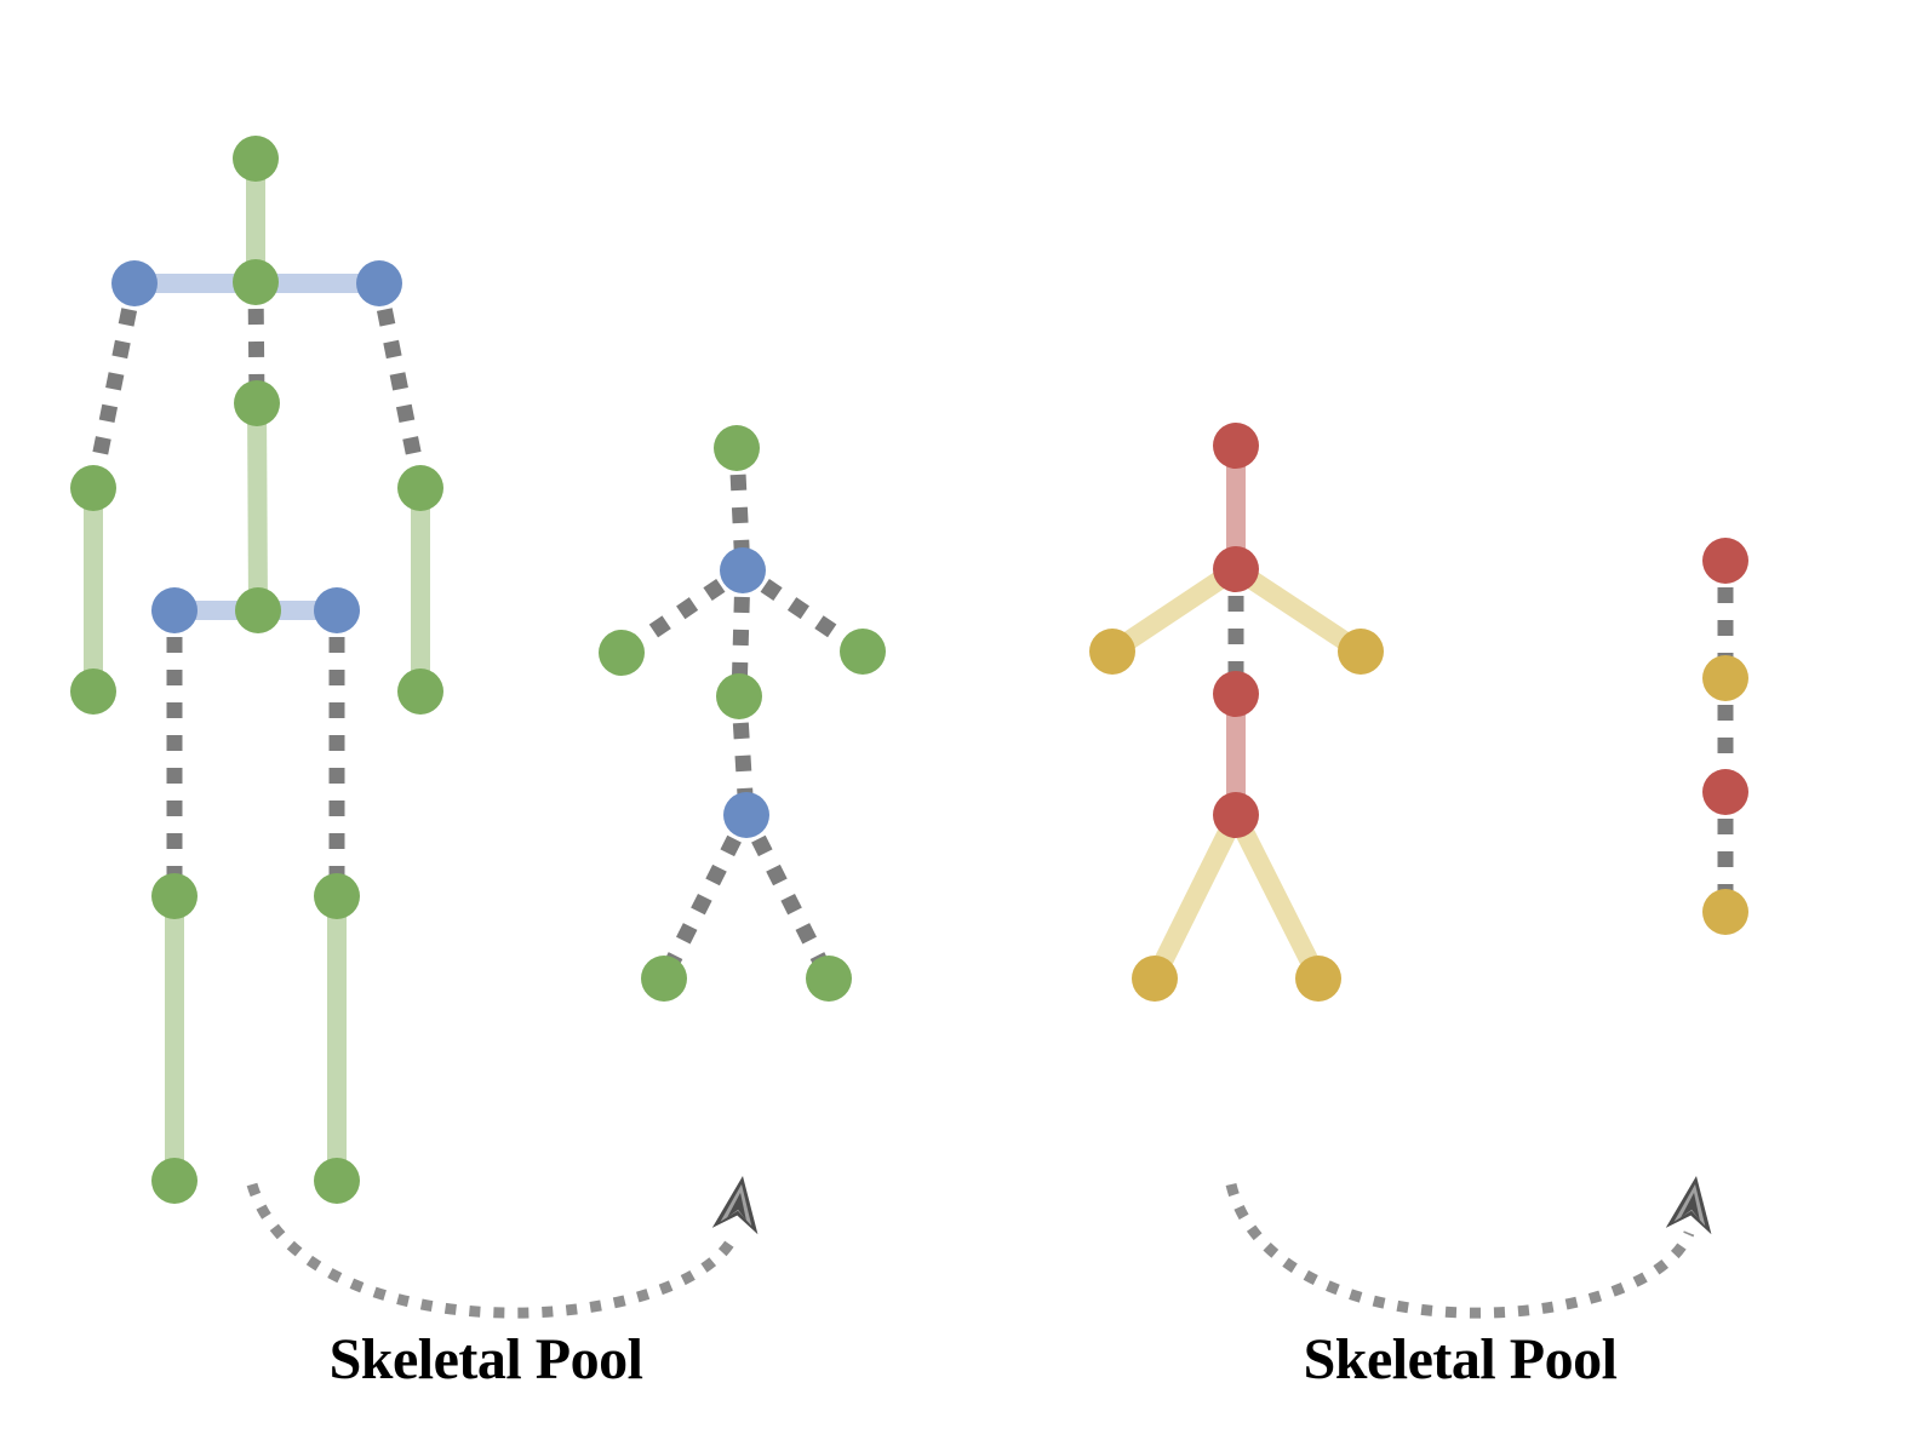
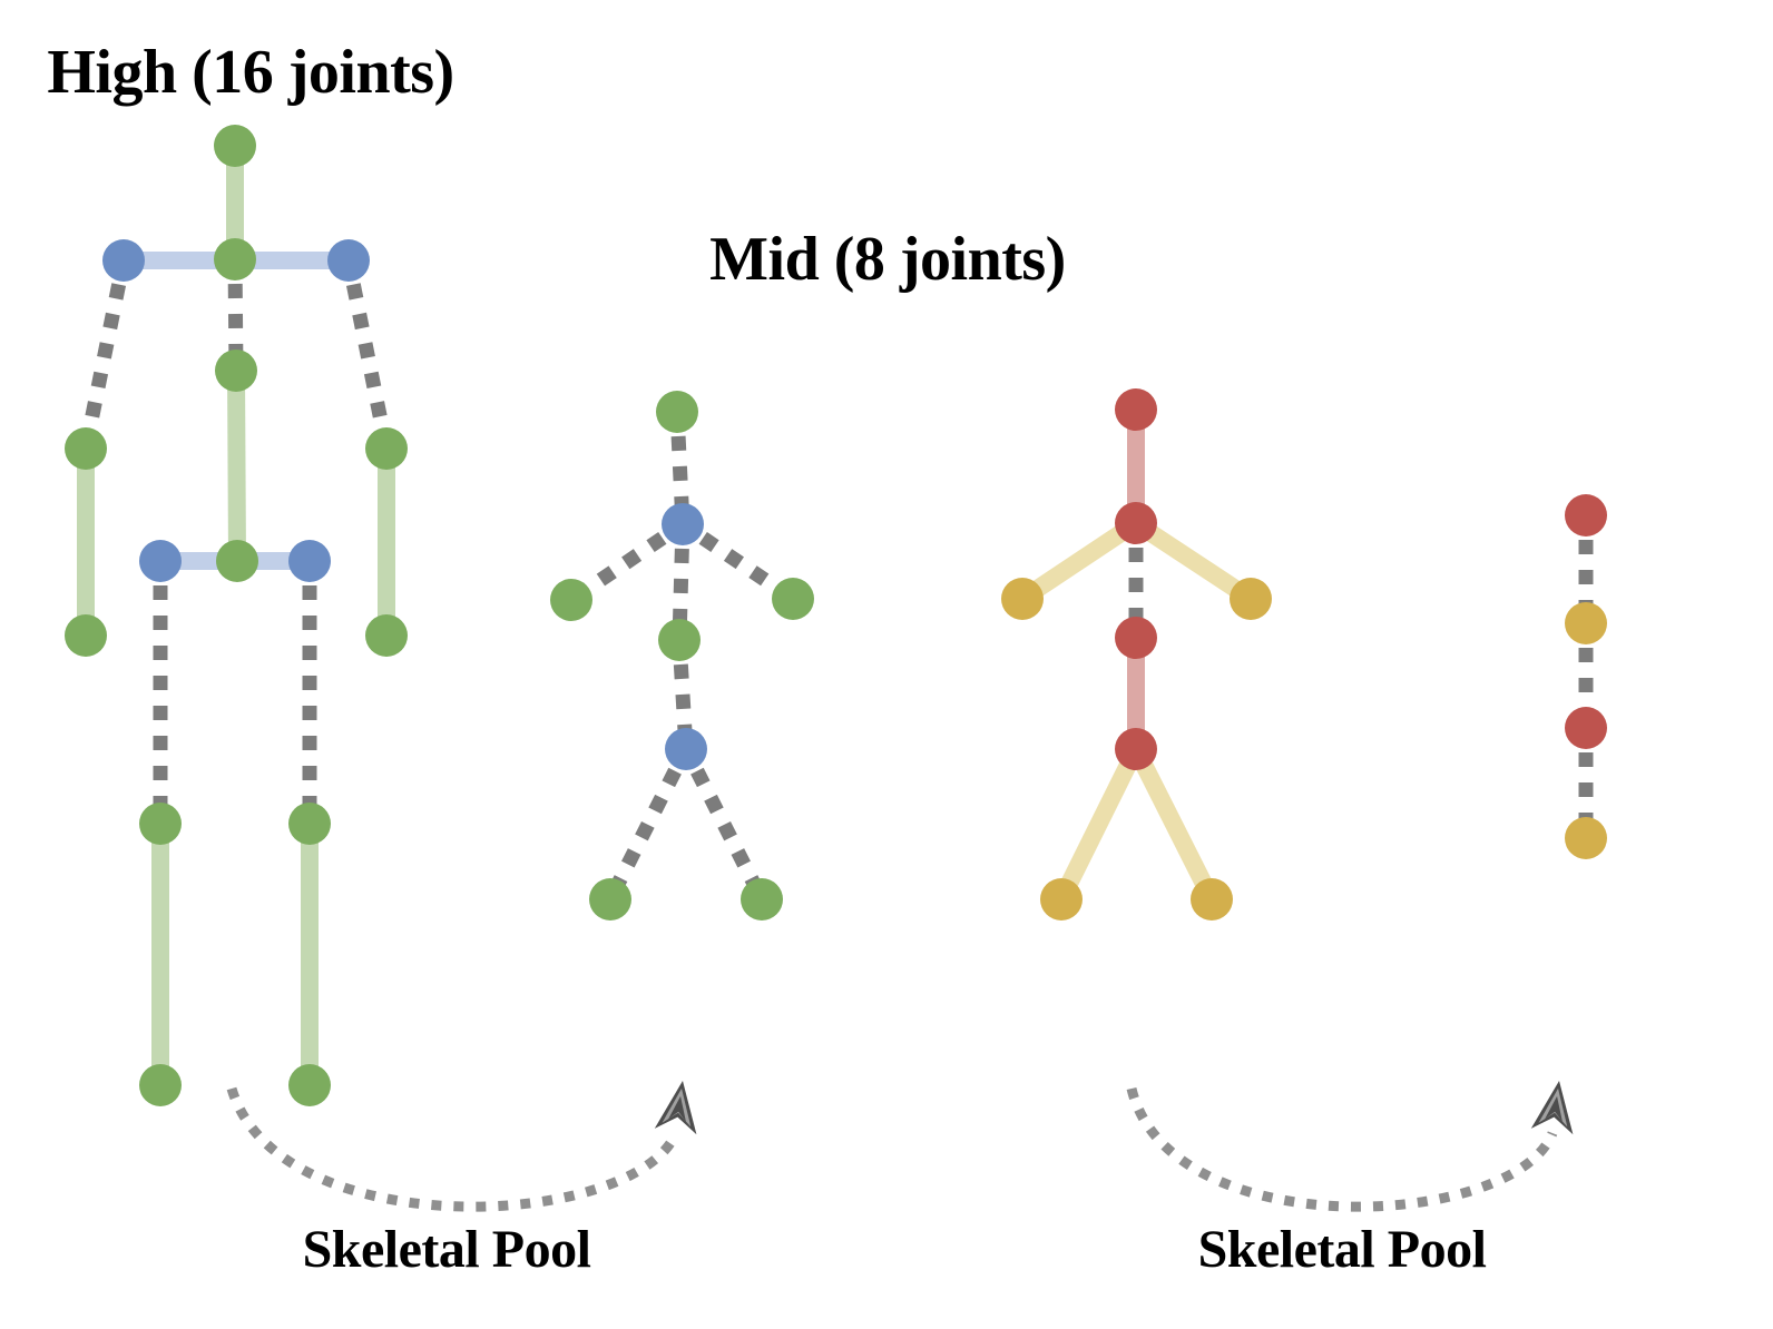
+ High (16 joints)
+ Mid (8 joints)
  Skeletal Pool
  Skeletal Pool
